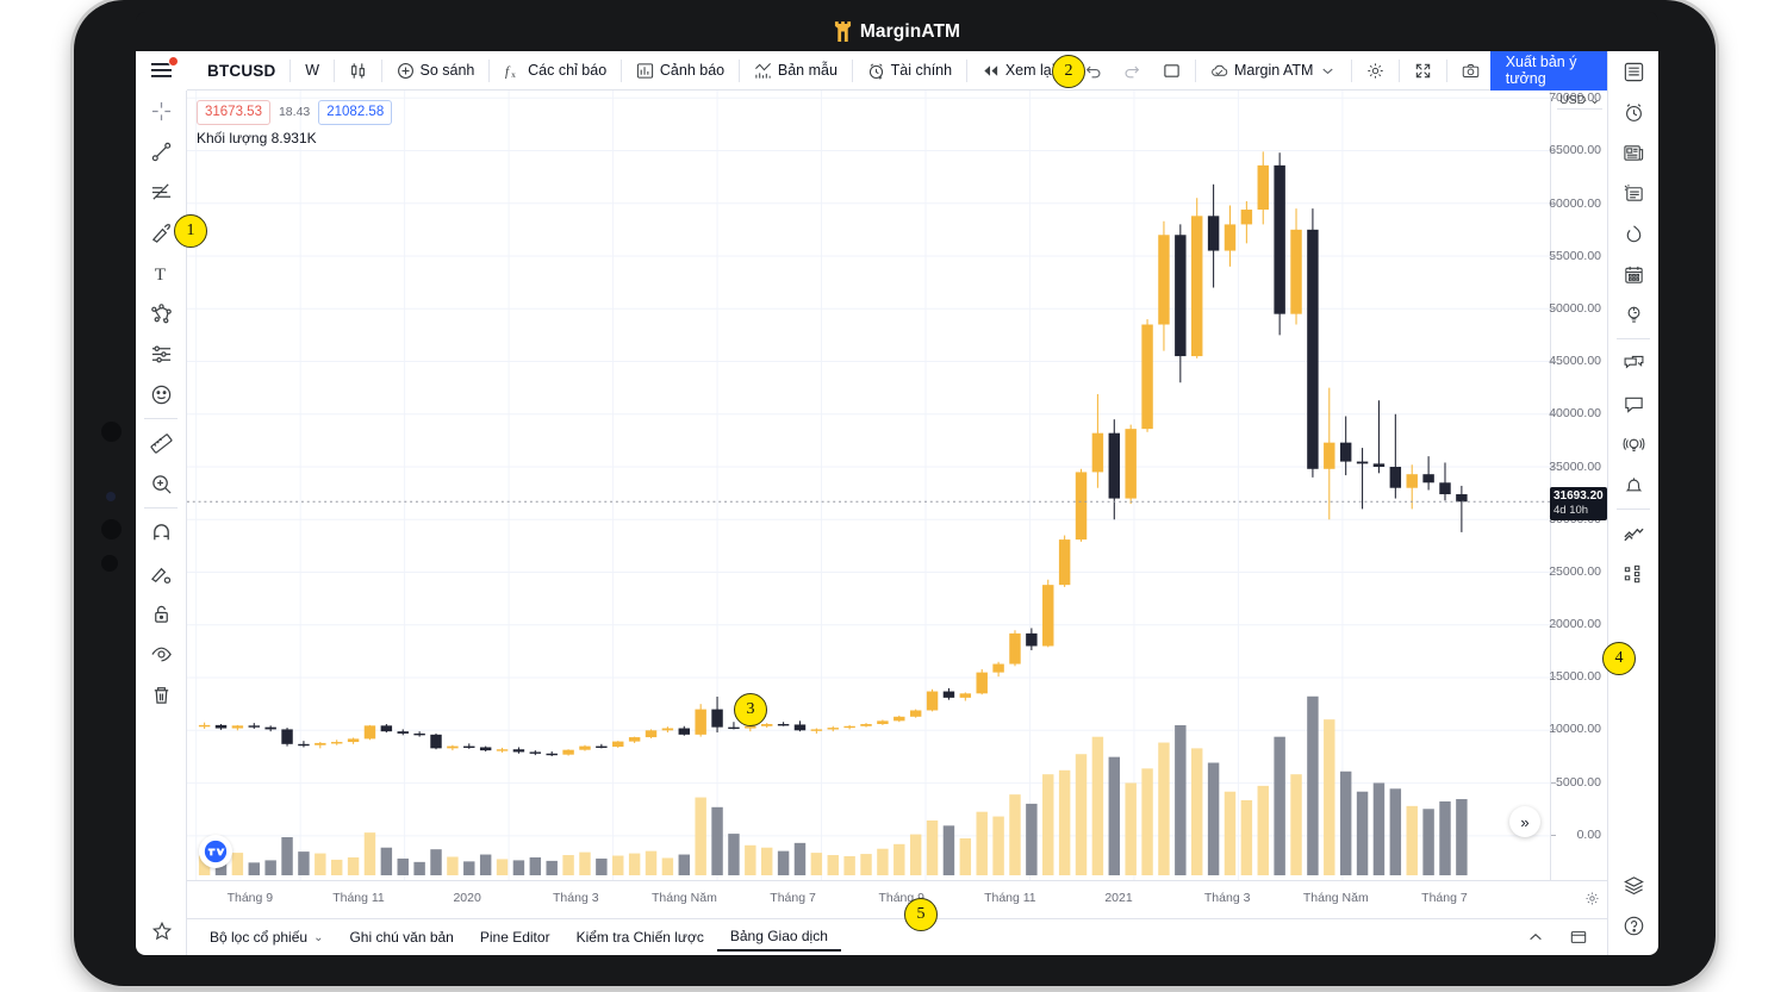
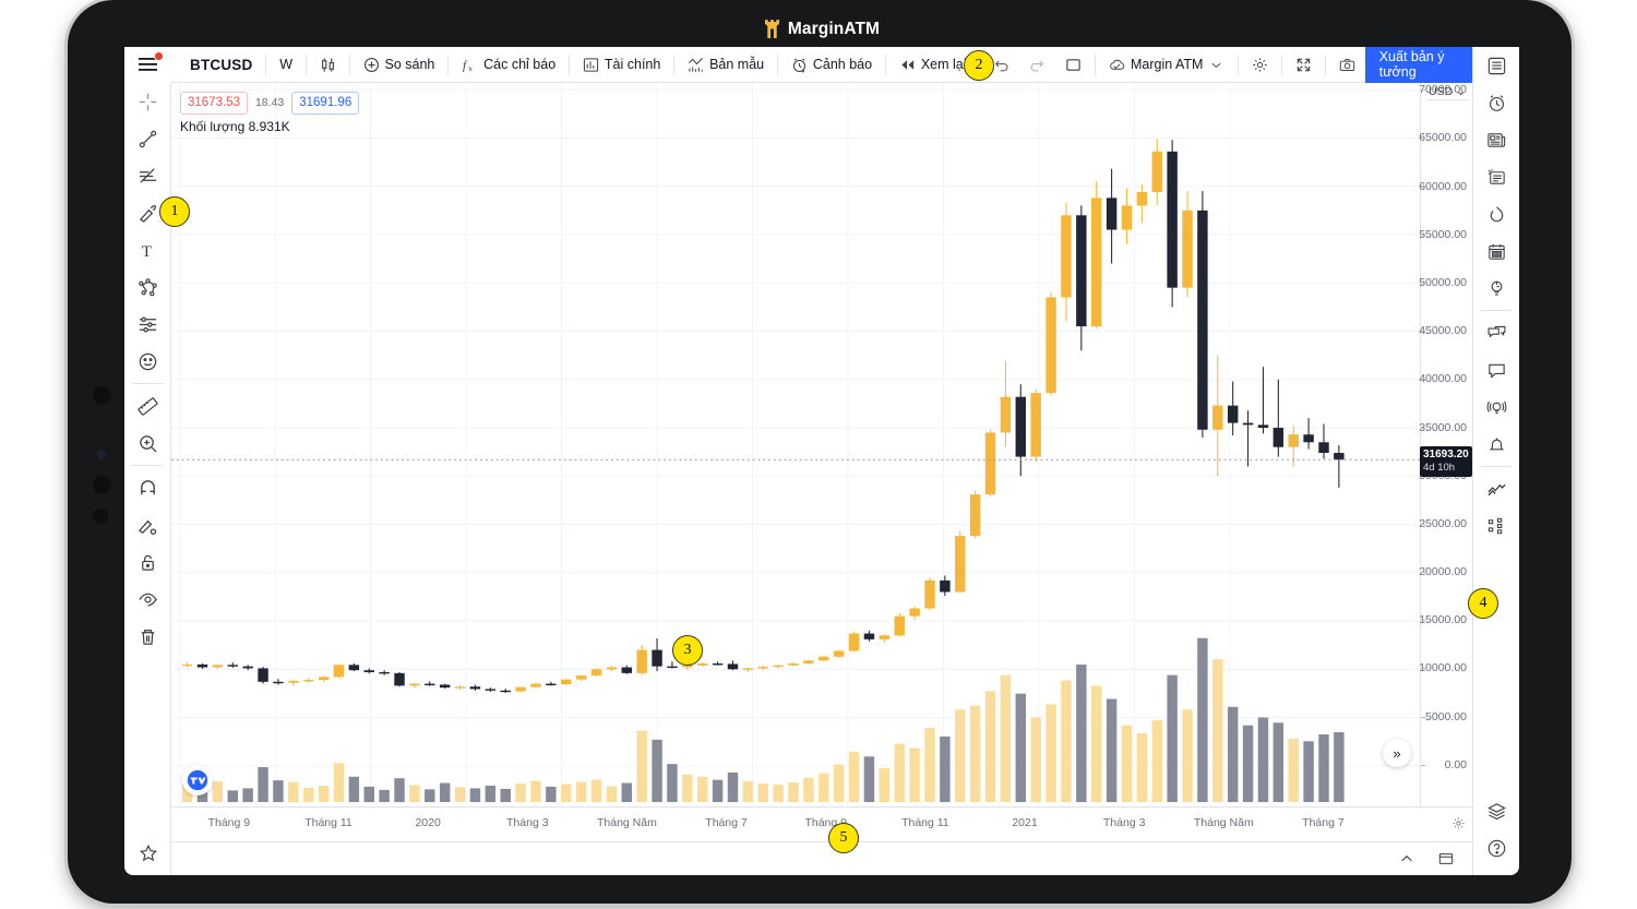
  MarginATM
  T
  BTCUSD
  W
  So sánh
  f
  x
  Các chỉ báo
- Cảnh báo
+ Tài chính
  Bản mẫu
- Tài chính
+ Cảnh báo
  Xem lạ
  Margin ATM
  Xuất bản ý tưởng
  31673.53
  18.43
- 21082.58
+ 31691.96
  Khối lượng 8.931K
  »
  USD ⌄
  0000.00
  5000.00
  0000.00
  5000.00
  0000.00
  5000.00
  0000.00
  5000.00
  5000.00
  0000.00
  5000.00
  0000.00
  5000.00
  0.00
  31693.20
  4d 10h
  Tháng 9
  Tháng 11
  2020
  Tháng 3
  Tháng Năm
  Tháng 7
  Tháng
  Tháng 11
  2021
  Tháng 3
  Tháng Năm
  Tháng 7
- Bộ lọc cổ phiếu
- ⌄
- Ghi chú văn bản
- Pine Editor
- Kiểm tra Chiến lược
- Bảng Giao dịch
  1
  2
  3
  4
  5
